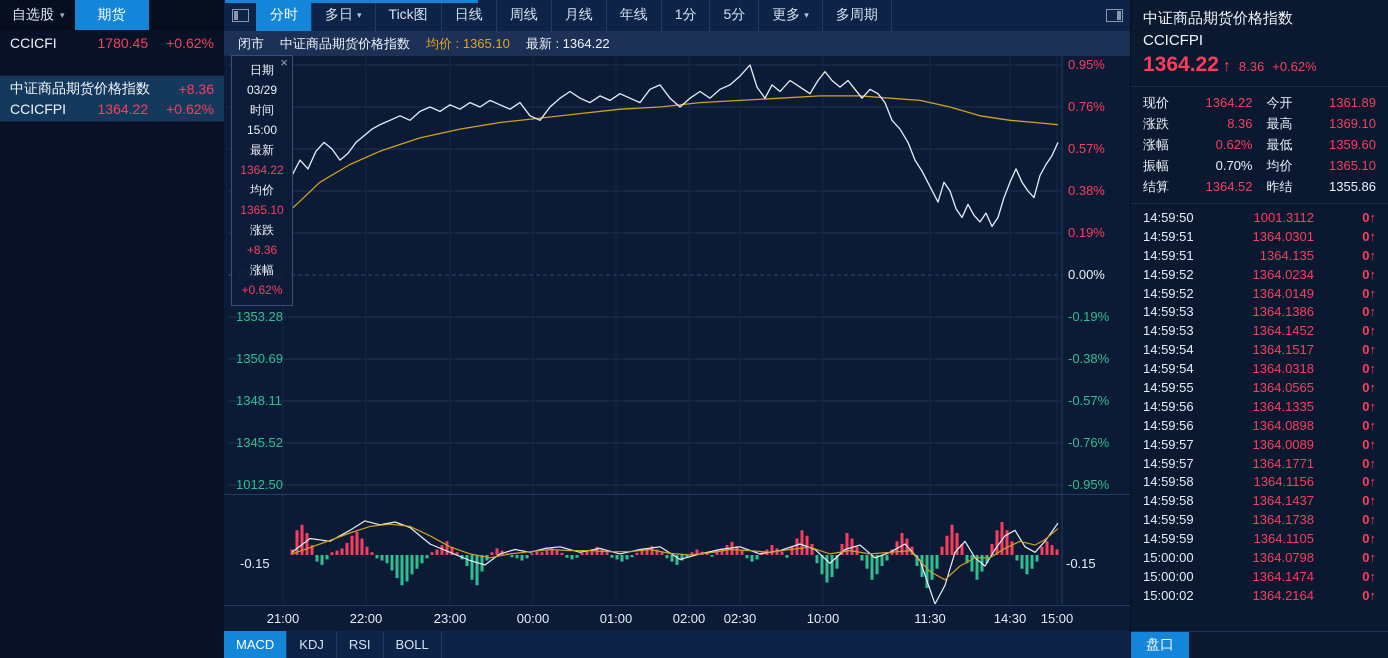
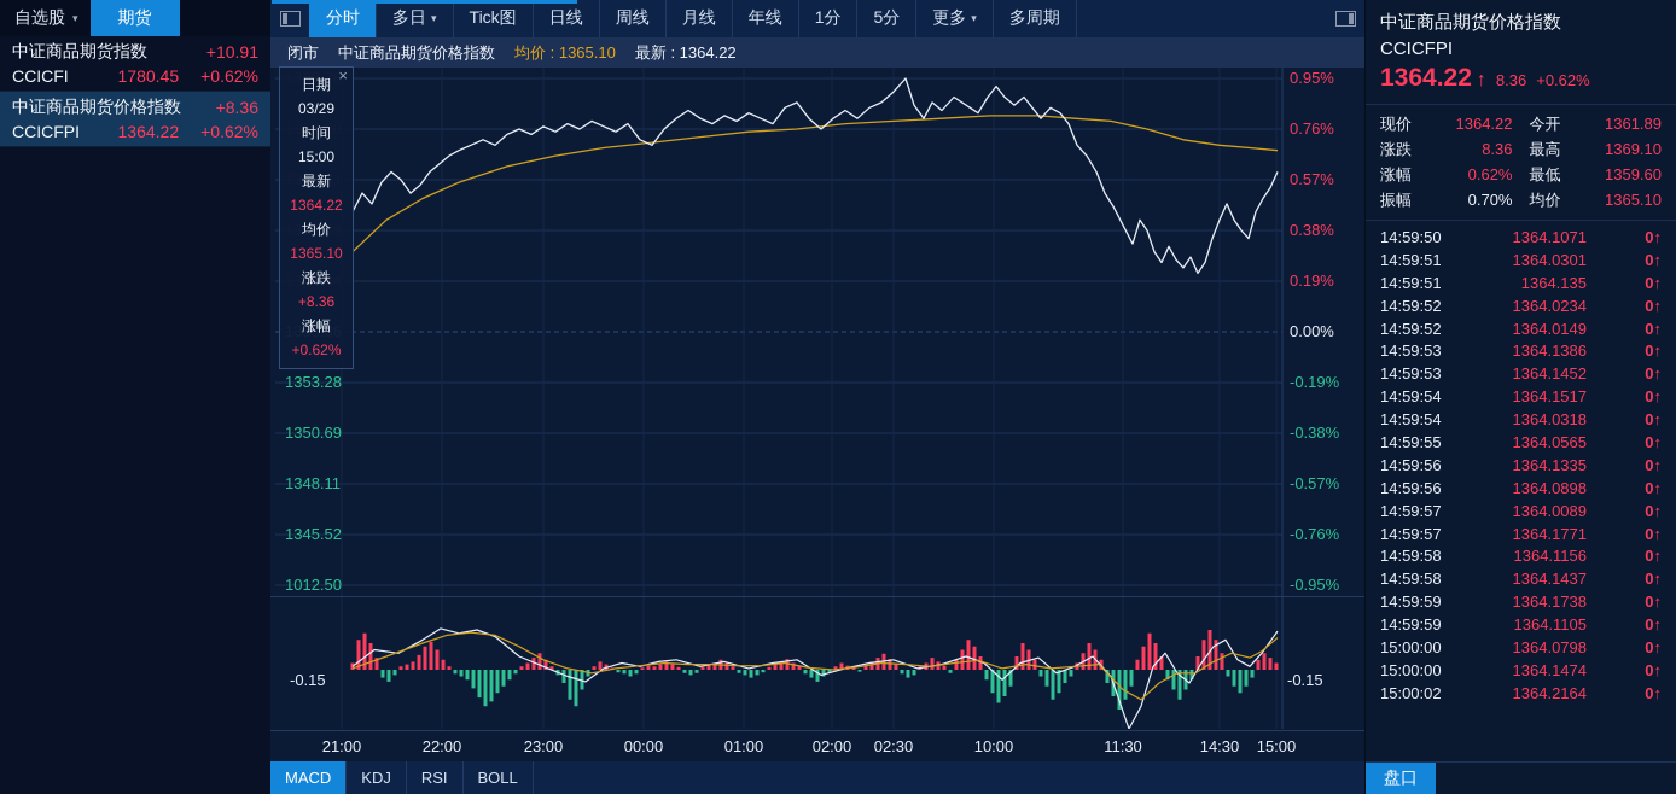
  1353.28
  1350.69
  1348.11
  1345.52
  1012.50
  0.95%
  0.76%
  0.57%
  0.38%
  0.19%
  0.00%
  -0.19%
  -0.38%
  -0.57%
  -0.76%
  -0.95%
  21:00
  22:00
  23:00
  00:00
  01:00
  02:00
  02:30
  10:00
  11:30
  14:30
  15:00
  -0.15
  -0.15
  自选股
  ▾
  期货
+ 中证商品期货指数
+ +10.91
  CCICFI
  1780.45
  +0.62%
  中证商品期货价格指数
  +8.36
  CCICFPI
  1364.22
  +0.62%
  分时
  多日
  ▾
  Tick图
  日线
  周线
  月线
  年线
  1分
  5分
  更多
  ▾
  多周期
  闭市
  中证商品期货价格指数
  均价 : 1365.10
  最新 : 1364.22
  MACD
  KDJ
  RSI
  BOLL
  ×
  日期
  03/29
  时间
  15:00
  最新
  1364.22
  均价
  1365.10
  涨跌
  +8.36
  涨幅
  +0.62%
  中证商品期货价格指数
  CCICFPI
  1364.22
  ↑
  8.36
  +0.62%
  现价
  1364.22
  今开
  1361.89
  涨跌
  8.36
  最高
  1369.10
  涨幅
  0.62%
  最低
  1359.60
  振幅
  0.70%
  均价
  1365.10
- 结算
- 1364.52
- 昨结
- 1355.86
  14:59:50
- 1001.3112
+ 1364.1071
  0↑
  14:59:51
  1364.0301
  0↑
  14:59:51
  1364.135
  0↑
  14:59:52
  1364.0234
  0↑
  14:59:52
  1364.0149
  0↑
  14:59:53
  1364.1386
  0↑
  14:59:53
  1364.1452
  0↑
  14:59:54
  1364.1517
  0↑
  14:59:54
  1364.0318
  0↑
  14:59:55
  1364.0565
  0↑
  14:59:56
  1364.1335
  0↑
  14:59:56
  1364.0898
  0↑
  14:59:57
  1364.0089
  0↑
  14:59:57
  1364.1771
  0↑
  14:59:58
  1364.1156
  0↑
  14:59:58
  1364.1437
  0↑
  14:59:59
  1364.1738
  0↑
  14:59:59
  1364.1105
  0↑
  15:00:00
  1364.0798
  0↑
  15:00:00
  1364.1474
  0↑
  15:00:02
  1364.2164
  0↑
  盘口
